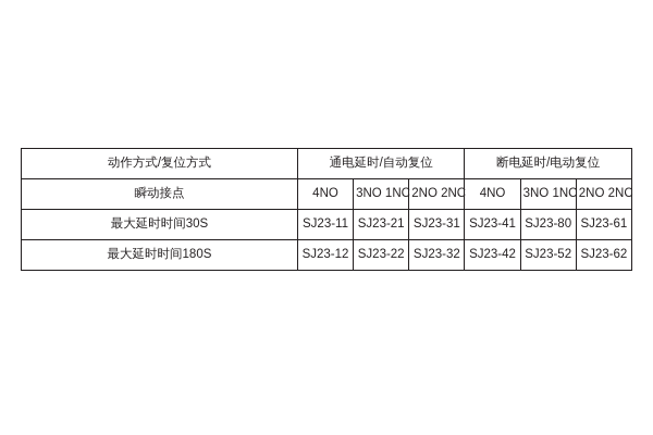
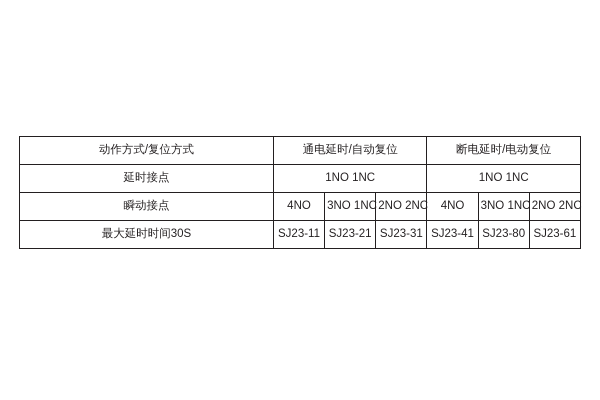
  动作方式/复位方式	通电延时/自动复位	断电延时/电动复位
+ 延时接点	1NO 1NC	1NO 1NC
  瞬动接点	4NO	3NO 1NC	2NO 2NC	4NO	3NO 1NC	2NO 2NC
  最大延时时间30S	SJ23-11	SJ23-21	SJ23-31	SJ23-41	SJ23-80	SJ23-61
- 最大延时时间180S	SJ23-12	SJ23-22	SJ23-32	SJ23-42	SJ23-52	SJ23-62
